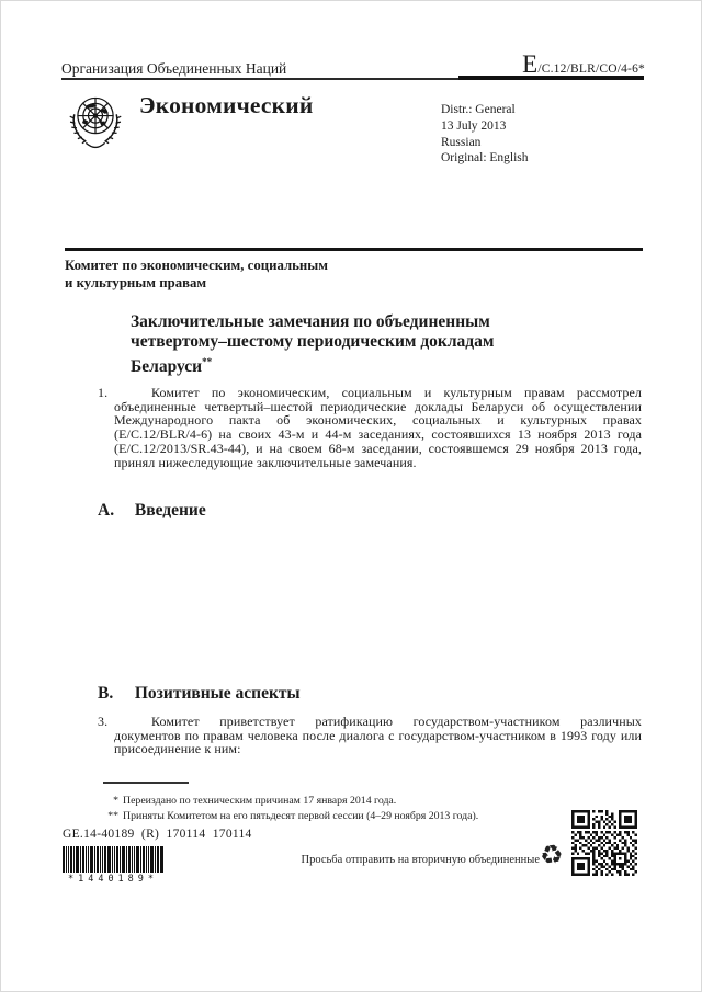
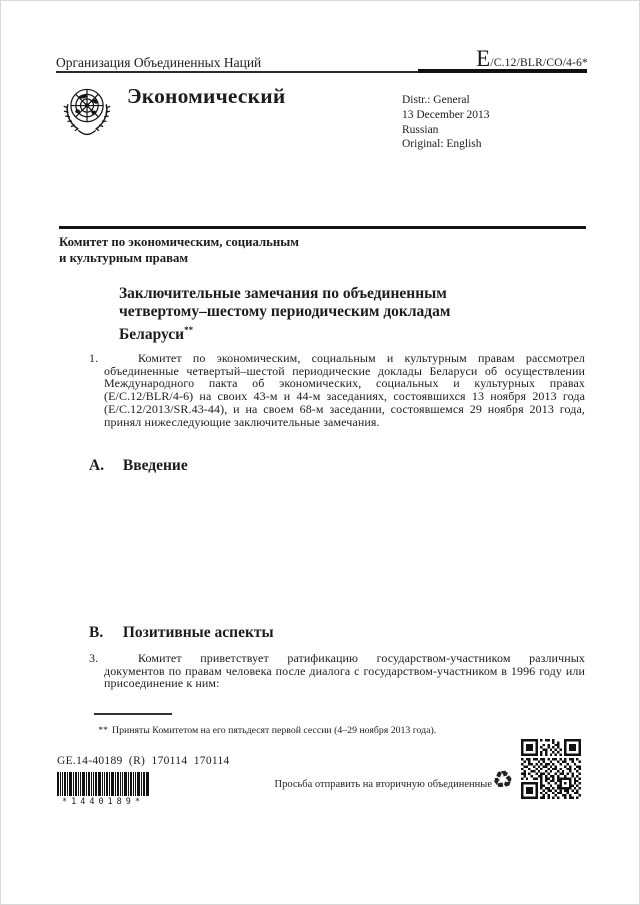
  Организация Объединенных Наций
  E/C.12/BLR/CO/4-6*
  Экономический
  Distr.: General
- 13 July 2013
+ 13 December 2013
  Russian
  Original: English
  Комитет по экономическим, социальным
  и культурным правам
  Заключительные замечания по объединенным
  четвертому–шестому периодическим докладам
  Беларуси**
  1.
  Комитет по экономическим, социальным и культурным правам рассмотрел объединенные четвертый–шестой периодические доклады Беларуси об осуществлении Международного пакта об экономических, социальных и культурных правах (E/C.12/BLR/4-6) на своих 43-м и 44-м заседаниях, состоявшихся 13 ноября 2013 года (E/C.12/2013/SR.43-44), и на своем 68-м заседании, состоявшемся 29 ноября 2013 года, принял нижеследующие заключительные замечания.
  A. Введение
  B. Позитивные аспекты
  3.
- Комитет приветствует ратификацию государством-участником различных документов по правам человека после диалога с государством-участником в 1993 году или присоединение к ним:
+ Комитет приветствует ратификацию государством-участником различных документов по правам человека после диалога с государством-участником в 1996 году или присоединение к ним:
- * Переиздано по техническим причинам 17 января 2014 года.
  ** Приняты Комитетом на его пятьдесят первой сессии (4–29 ноября 2013 года).
  GE.14-40189 (R) 170114 170114
  *1440189*
  Просьба отправить на вторичную объединенные
